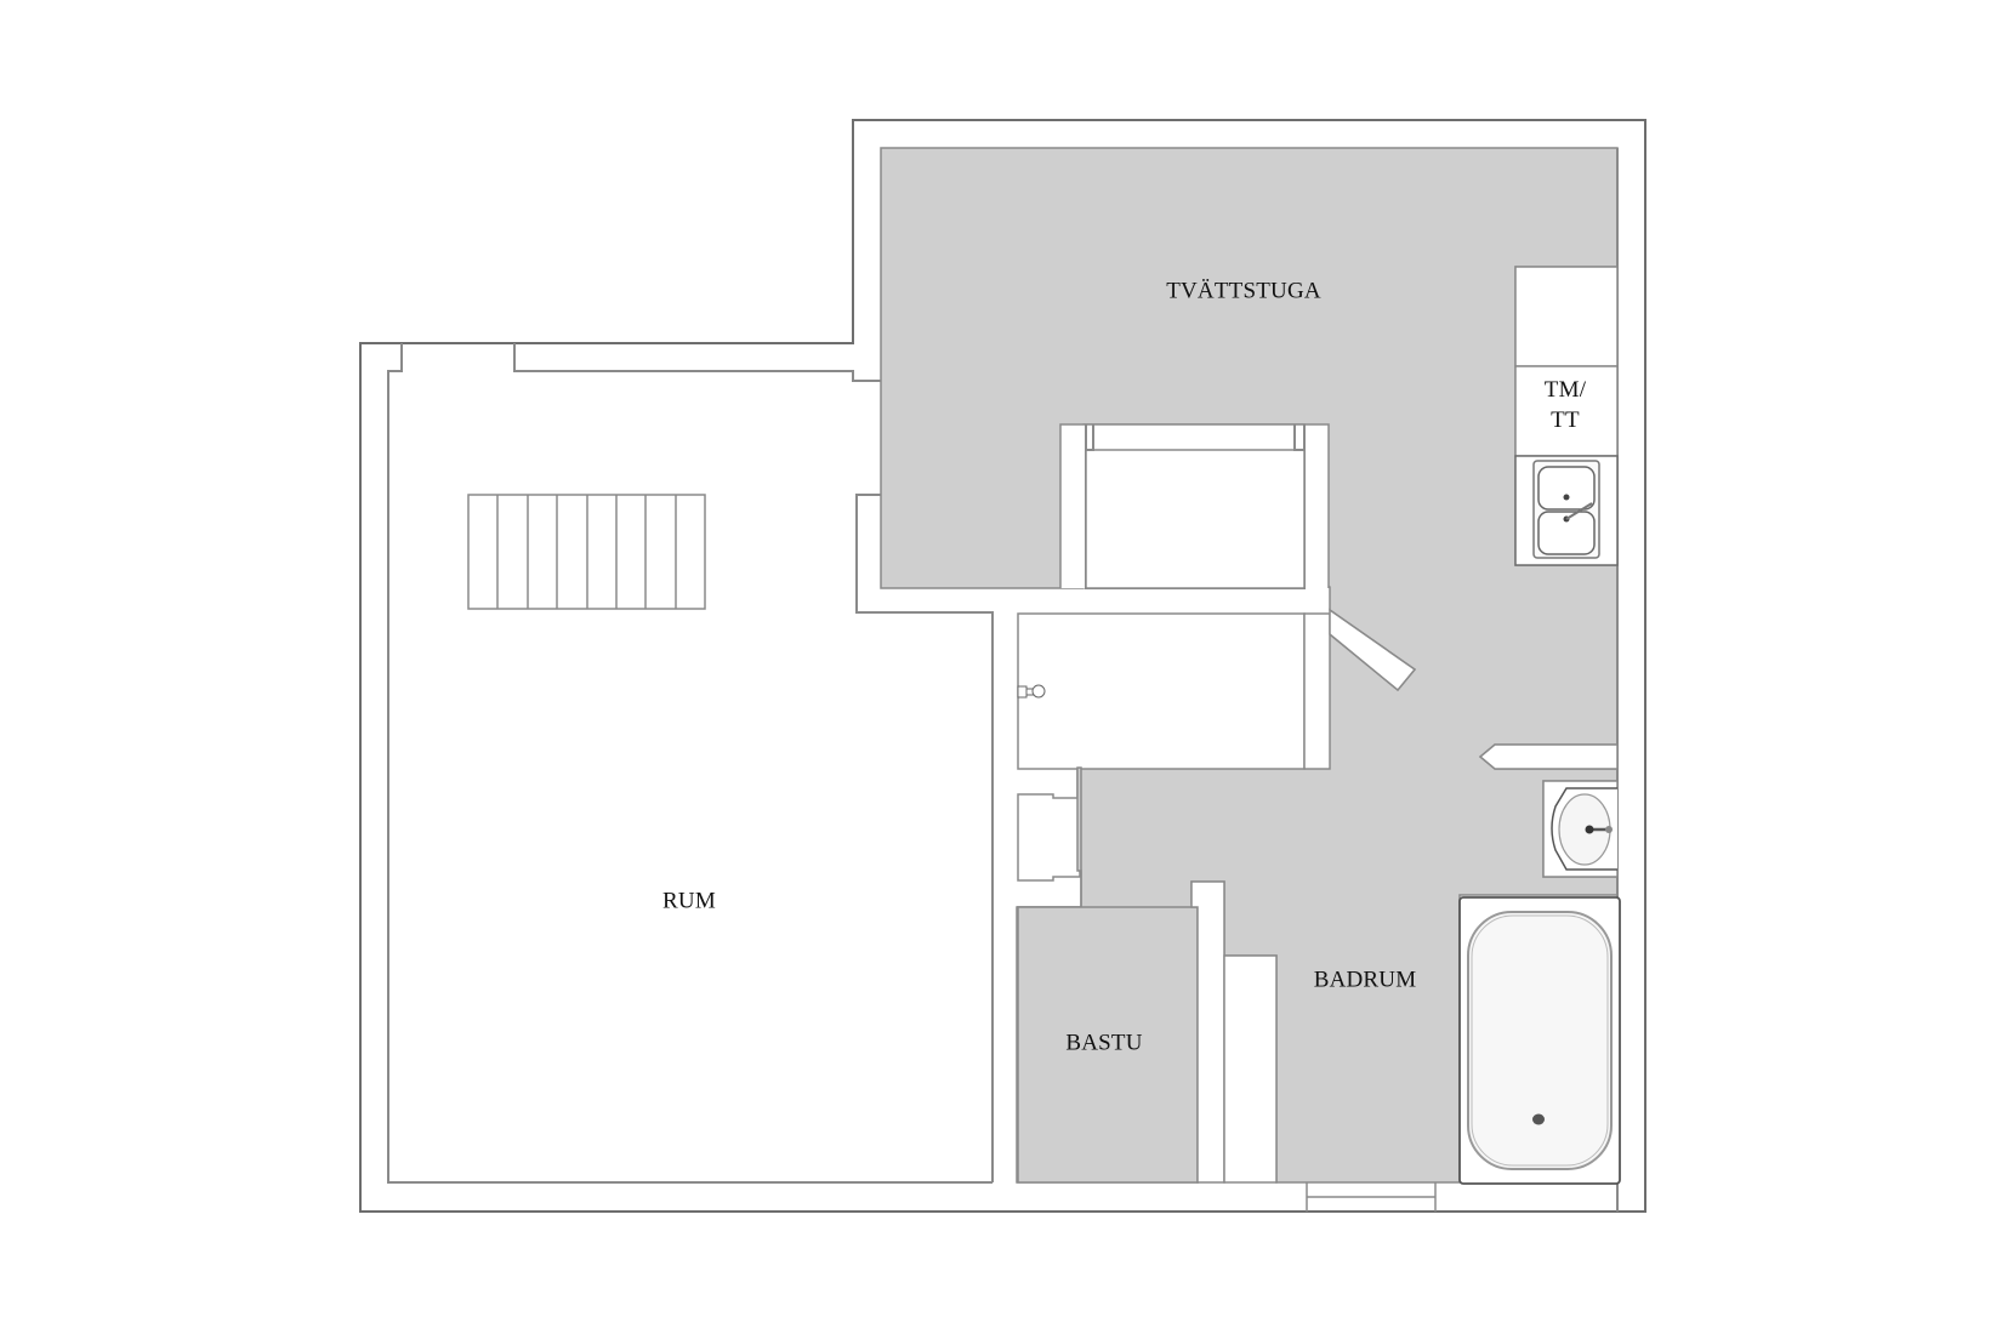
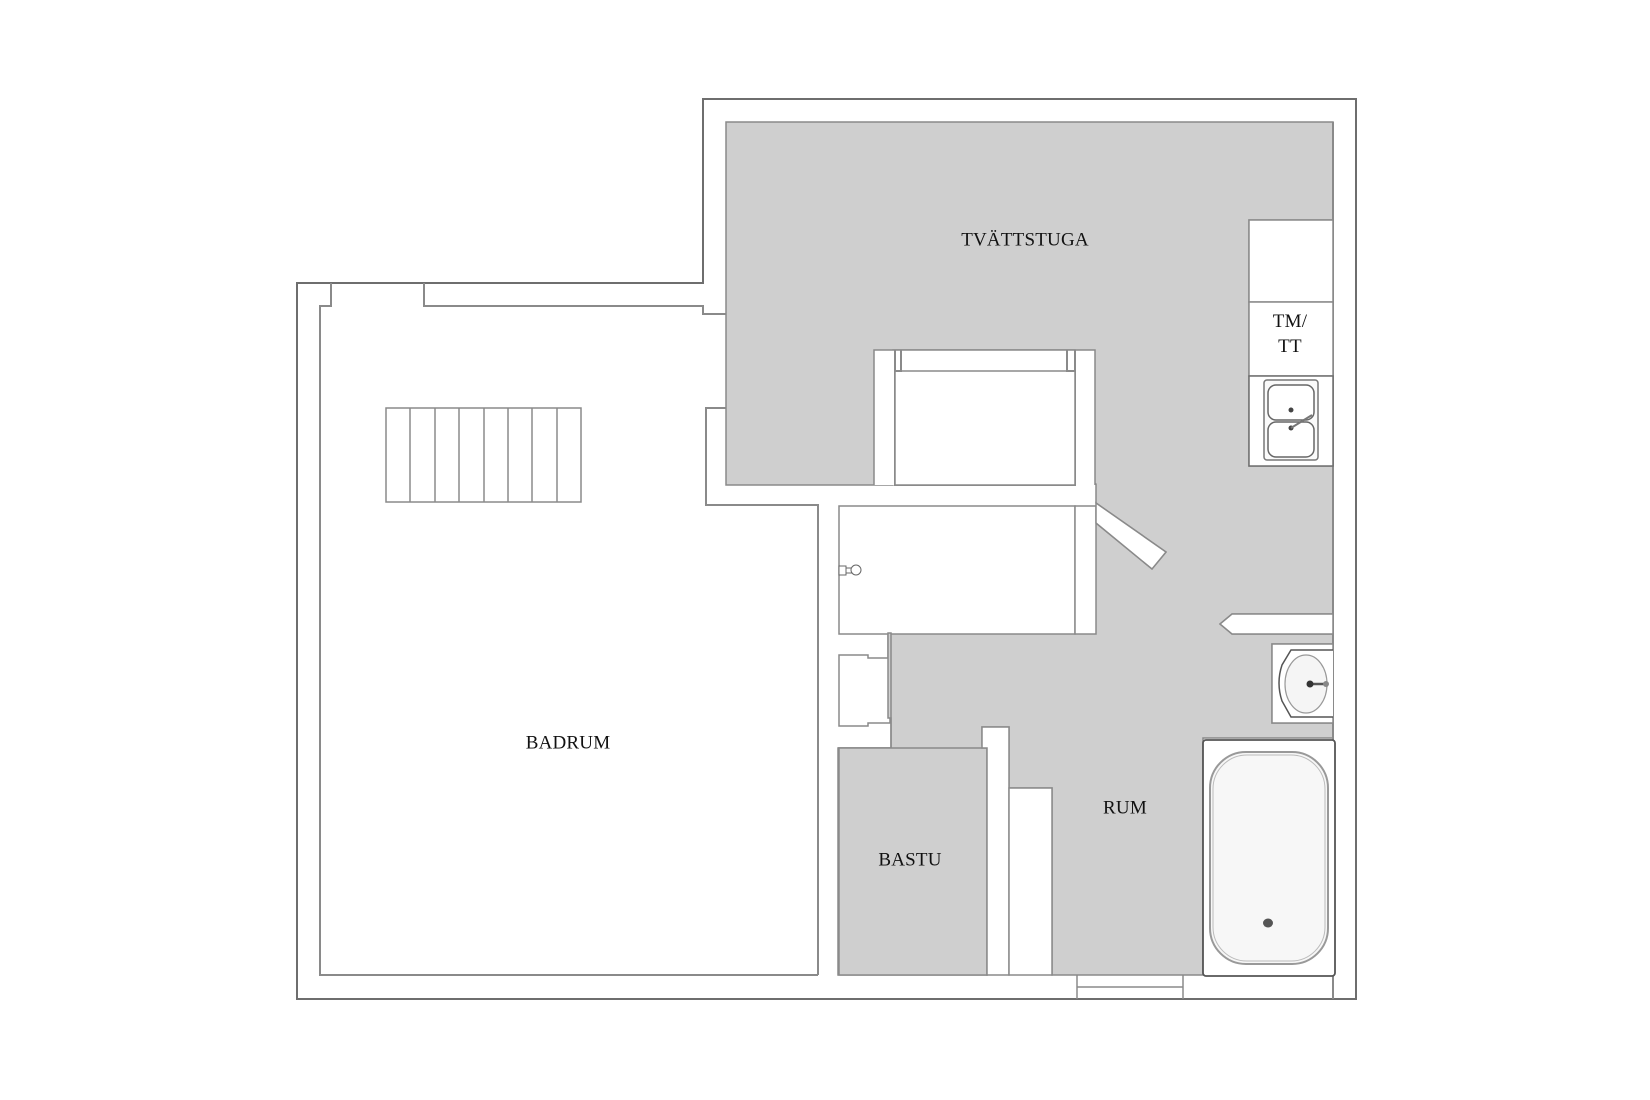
  TVÄTTSTUGA
- RUM
+ BADRUM
  BASTU
- BADRUM
+ RUM
  TM/
  TT
